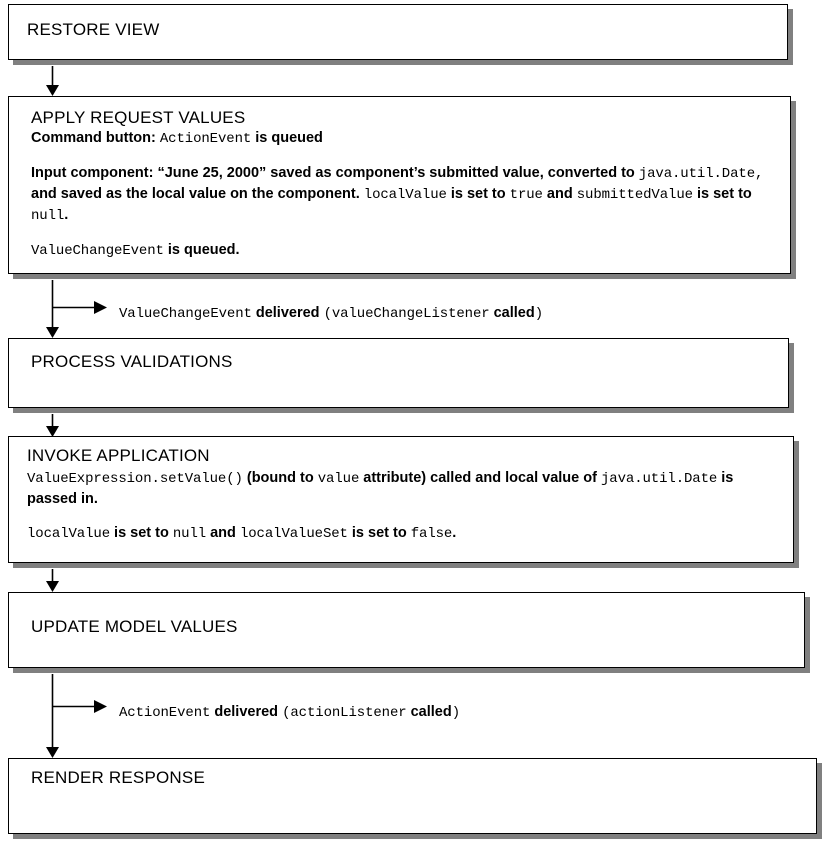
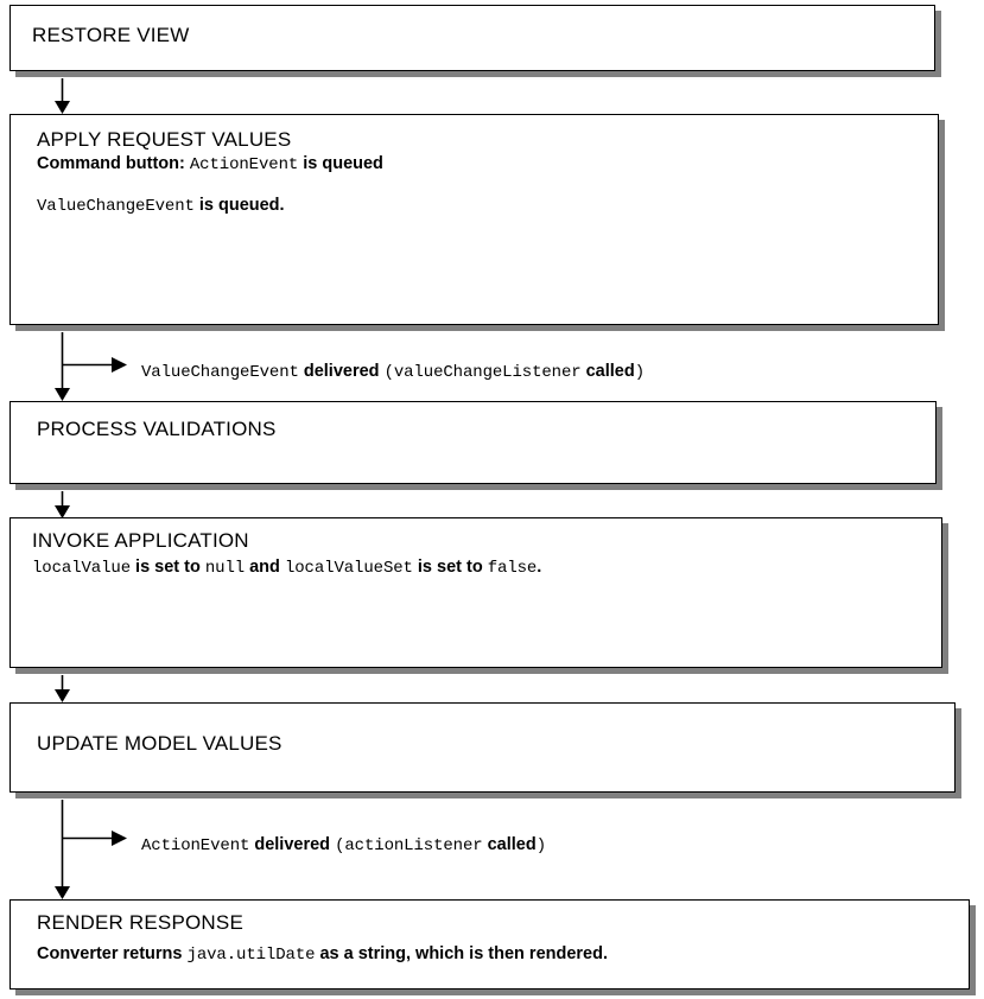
  RESTORE VIEW
  APPLY REQUEST VALUES
  Command button: ActionEvent is queued
- Input component: “June 25, 2000” saved as component’s submitted value, converted to java.util.Date, and saved as the local value on the component. localValue is set to true and submittedValue is set to null.
  ValueChangeEvent is queued.
  PROCESS VALIDATIONS
  INVOKE APPLICATION
- ValueExpression.setValue() (bound to value attribute) called and local value of java.util.Date is passed in.
  localValue is set to null and localValueSet is set to false.
  UPDATE MODEL VALUES
  RENDER RESPONSE
+ Converter returns java.utilDate as a string, which is then rendered.
  ValueChangeEvent delivered (valueChangeListener called)
  ActionEvent delivered (actionListener called)
